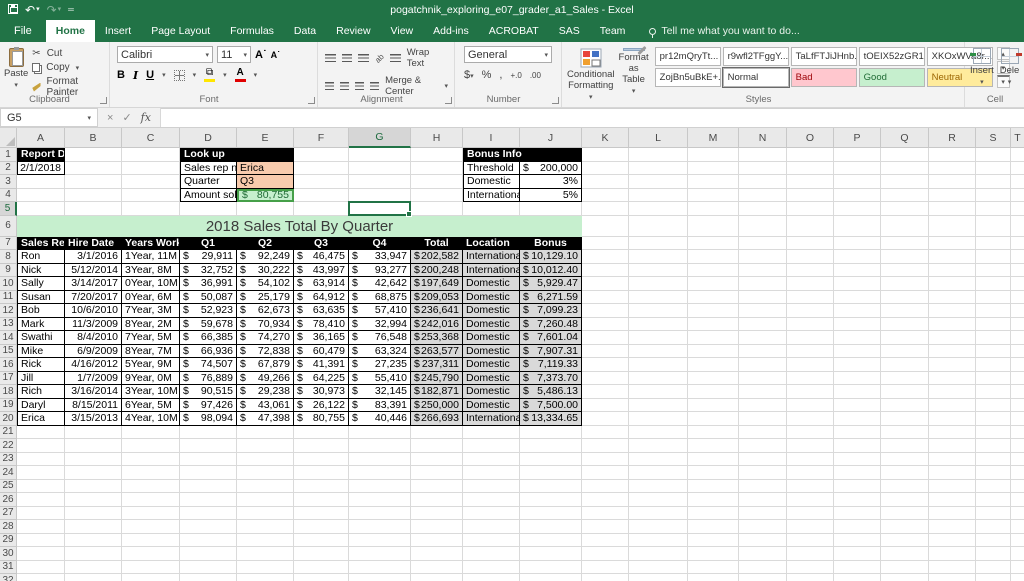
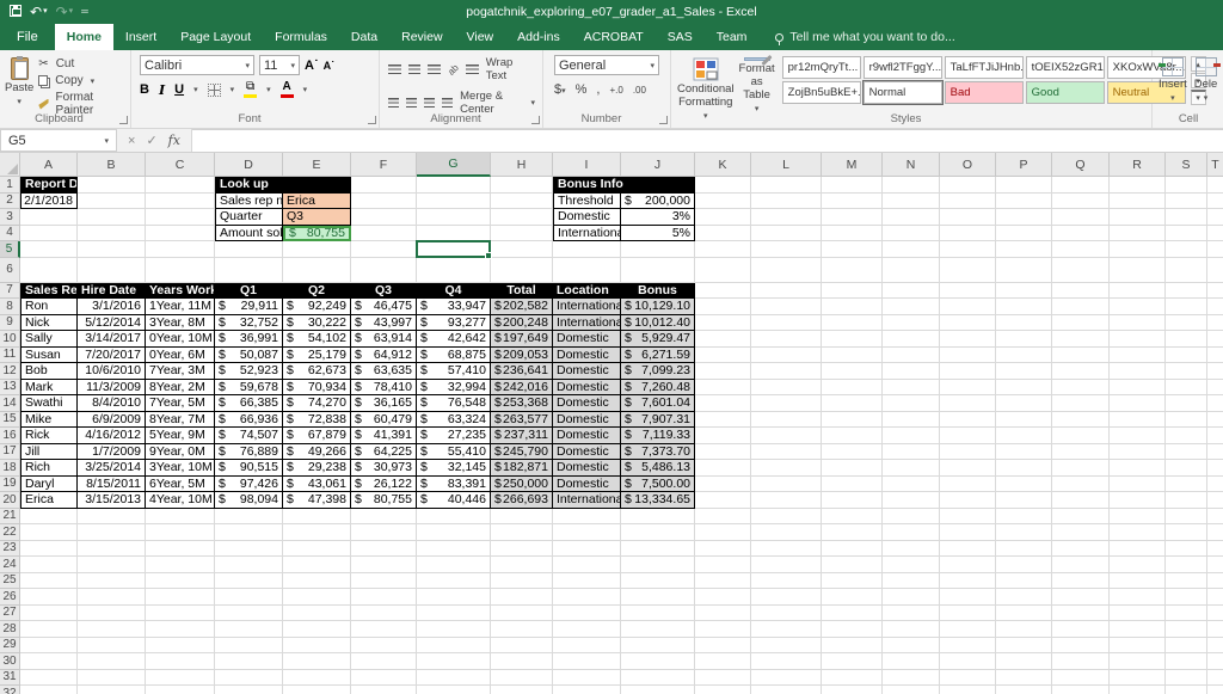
  ═
  pogatchnik_exploring_e07_grader_a1_Sales - Excel
  File
  Home
  Insert
  Page Layout
  Formulas
  Data
  Review
  View
  Add-ins
  ACROBAT
  SAS
  Team
  Tell me what you want to do...
  Paste
  ✂
  Cut
  Copy
  Format Painter
  Clipboard
  Calibri
  11
  A˙
  A˙
  B
  I
  U
  ⧉
  A
  Font
  Wrap Text
  Merge & Center
  Alignment
  General
  %
  ,
  +.0
  .00
  Number
  Conditional Formatting
  Format as Table
  pr12mQryTt...
  r9wfl2TFggY...
  TaLfFTJiJHnb.
  tOEIX52zGR1
  ZojBn5uBkE+.
  Normal
  Bad
  Good
  Neutral
  Styles
  Insert
  Dele
  Cell
  G5
  ×
  ✓
  fx
  A
  B
  C
  D
  E
  F
  G
  H
  I
  J
  K
  L
  M
  N
  O
  P
  Q
  R
  S
  T
  1
  2
  3
  4
  5
  6
  7
  8
  9
  10
  11
  12
  13
  14
  15
  16
  17
  18
  19
  20
  21
  22
  23
  24
  25
  26
  27
  28
  29
  30
  31
  32
  Report D
  2/1/2018
  Look up
  Sales rep n
  Erica
  Quarter
  Q3
  Amount sol
  $
  80,755
  Bonus Info
  Threshold
  $
  200,000
  Domestic
  3%
  Internation
  5%
- 2018 Sales Total By Quarter
  Sales Re
  Hire Date
  Years Wor
  Q1
  Q2
  Q3
  Q4
  Total
  Location
  Bonus
  Ron
  3/1/2016
  1Year, 11M
  $
  29,911
  $
  92,249
  $
  46,475
  $
  33,947
  $
  202,582
  Internationa
  $
  10,129.10
  Nick
  5/12/2014
  3Year, 8M
  $
  32,752
  $
  30,222
  $
  43,997
  $
  93,277
  $
  200,248
  Internationa
  $
  10,012.40
  Sally
  3/14/2017
  0Year, 10M
  $
  36,991
  $
  54,102
  $
  63,914
  $
  42,642
  $
  197,649
  Domestic
  $
  5,929.47
  Susan
  7/20/2017
  0Year, 6M
  $
  50,087
  $
  25,179
  $
  64,912
  $
  68,875
  $
  209,053
  Domestic
  $
  6,271.59
  Bob
  10/6/2010
  7Year, 3M
  $
  52,923
  $
  62,673
  $
  63,635
  $
  57,410
  $
  236,641
  Domestic
  $
  7,099.23
  Mark
  11/3/2009
  8Year, 2M
  $
  59,678
  $
  70,934
  $
  78,410
  $
  32,994
  $
  242,016
  Domestic
  $
  7,260.48
  Swathi
  8/4/2010
  7Year, 5M
  $
  66,385
  $
  74,270
  $
  36,165
  $
  76,548
  $
  253,368
  Domestic
  $
  7,601.04
  Mike
  6/9/2009
  8Year, 7M
  $
  66,936
  $
  72,838
  $
  60,479
  $
  63,324
  $
  263,577
  Domestic
  $
  7,907.31
  Rick
  4/16/2012
  5Year, 9M
  $
  74,507
  $
  67,879
  $
  41,391
  $
  27,235
  $
  237,311
  Domestic
  $
  7,119.33
  Jill
  1/7/2009
  9Year, 0M
  $
  76,889
  $
  49,266
  $
  64,225
  $
  55,410
  $
  245,790
  Domestic
  $
  7,373.70
  Rich
- 3/16/2014
+ 3/25/2014
  3Year, 10M
  $
  90,515
  $
  29,238
  $
  30,973
  $
  32,145
  $
  182,871
  Domestic
  $
  5,486.13
  Daryl
  8/15/2011
  6Year, 5M
  $
  97,426
  $
  43,061
  $
  26,122
  $
  83,391
  $
  250,000
  Domestic
  $
  7,500.00
  Erica
  3/15/2013
  4Year, 10M
  $
  98,094
  $
  47,398
  $
  80,755
  $
  40,446
  $
  266,693
  Internationa
  $
  13,334.65
